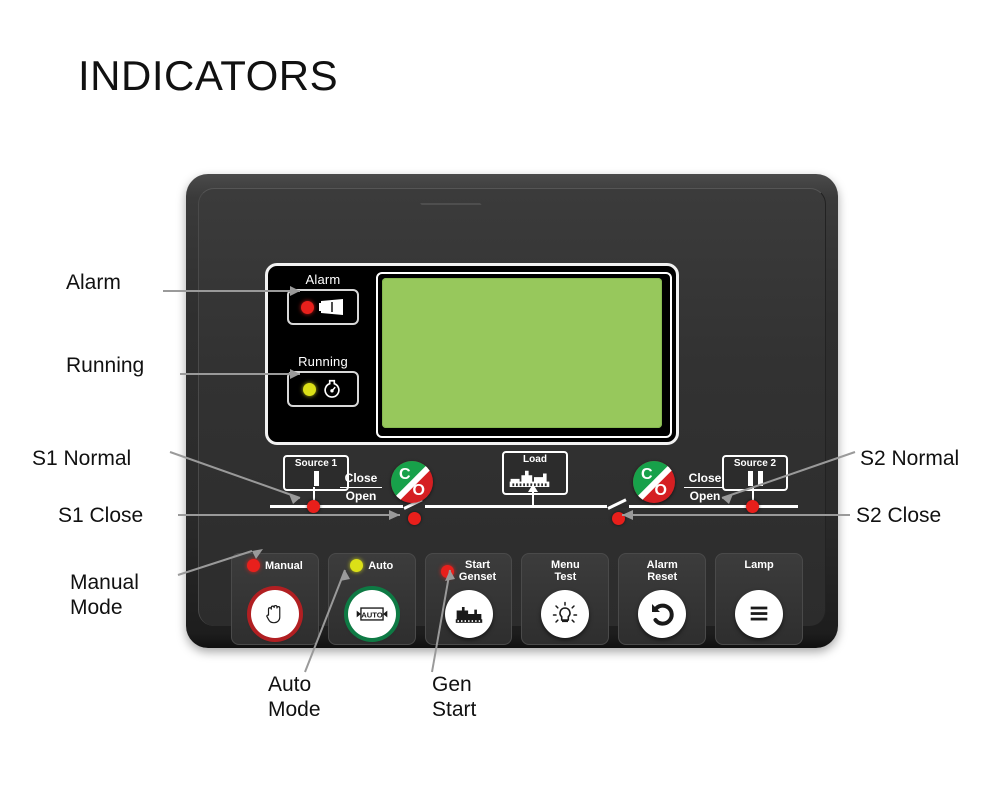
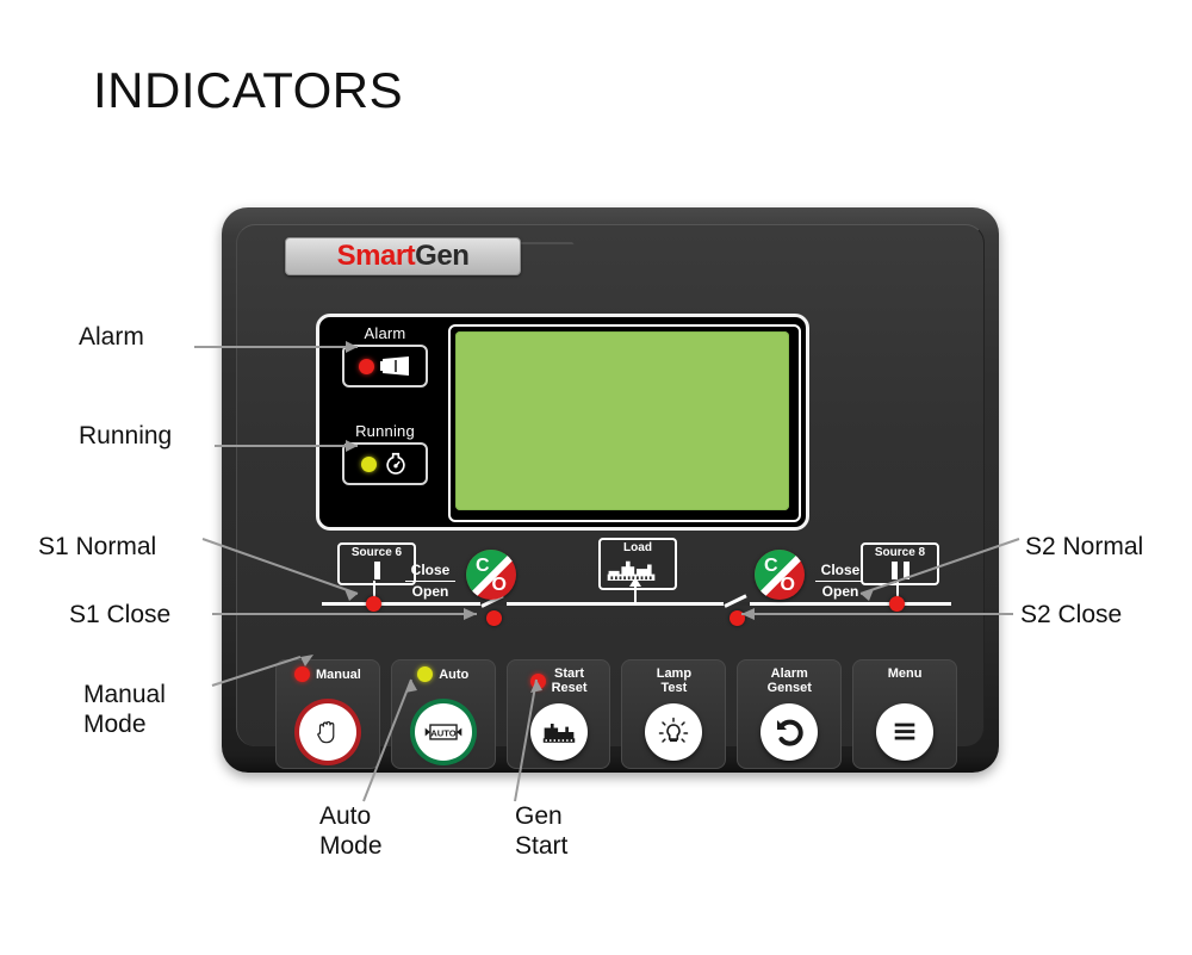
  INDICATORS
+ SmartGen
  Alarm
  Running
- Source 1
+ Source 6
  Close
  Open
  C
  O
  Load
  C
  O
  Close
  Open
- Source 2
+ Source 8
  Manual
  Auto
  AUTO
  Start
- Genset
+ Reset
- Menu
+ Lamp
  Test
  Alarm
- Reset
+ Genset
- Lamp
+ Menu
  Alarm
  Running
  S1 Normal
  S1 Close
  S2 Normal
  S2 Close
  Manual
  Mode
  Auto
  Mode
  Gen
  Start
